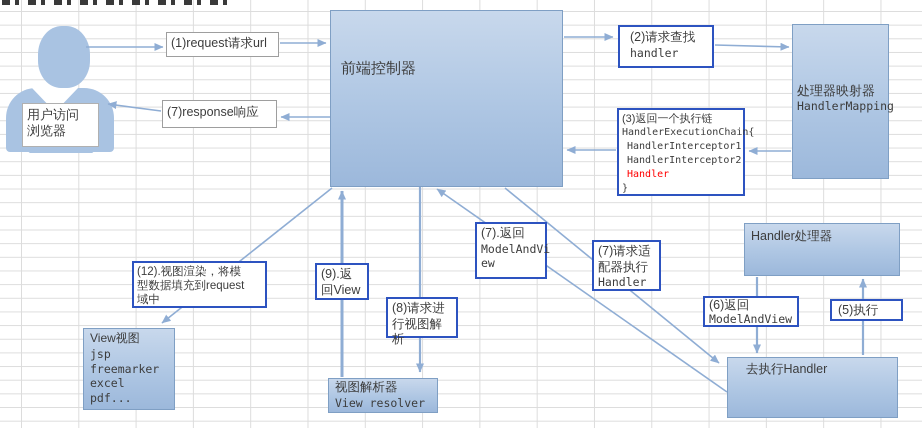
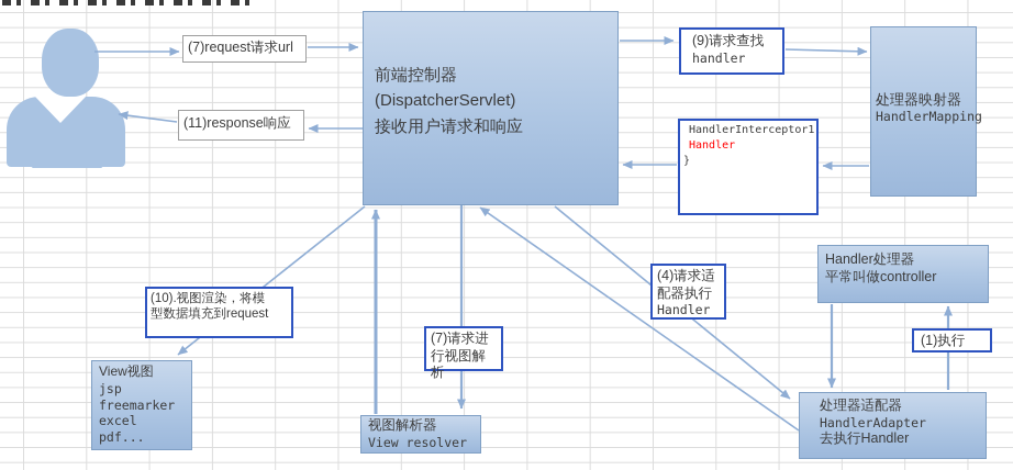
- 用户访问
- 浏览器
  前端控制器
+ (DispatcherServlet)
+ 接收用户请求和响应
  处理器映射器
  HandlerMapping
  Handler处理器
+ 平常叫做controller
+ 处理器适配器
+ HandlerAdapter
  去执行Handler
  视图解析器
  View resolver
  View视图
  jsp
  freemarker
  excel
  pdf...
- (1)request请求url
+ (7)request请求url
- (7)response响应
+ (11)response响应
- (2)请求查找
+ (9)请求查找
  handler
- (3)返回一个执行链
- HandlerExecutionChain{
  HandlerInterceptor1
- HandlerInterceptor2
  Handler
  }
- (7)请求适
+ (4)请求适
  配器执行
  Handler
- (5)执行
+ (1)执行
- (6)返回
- ModelAndView
- (7).返回
- ModelAndVi
- ew
- (8)请求进
+ (7)请求进
  行视图解析
- (9).返
- 回View
- (12).视图渲染，将模
+ (10).视图渲染，将模
  型数据填充到request
- 域中
